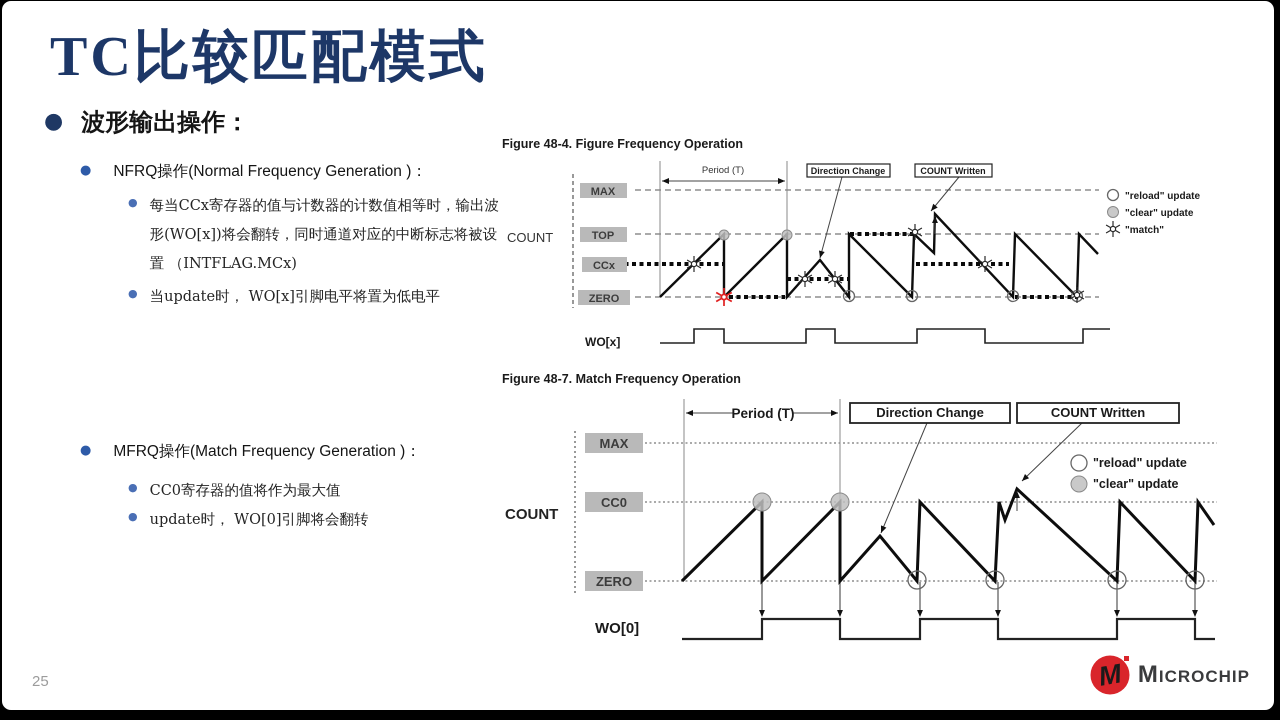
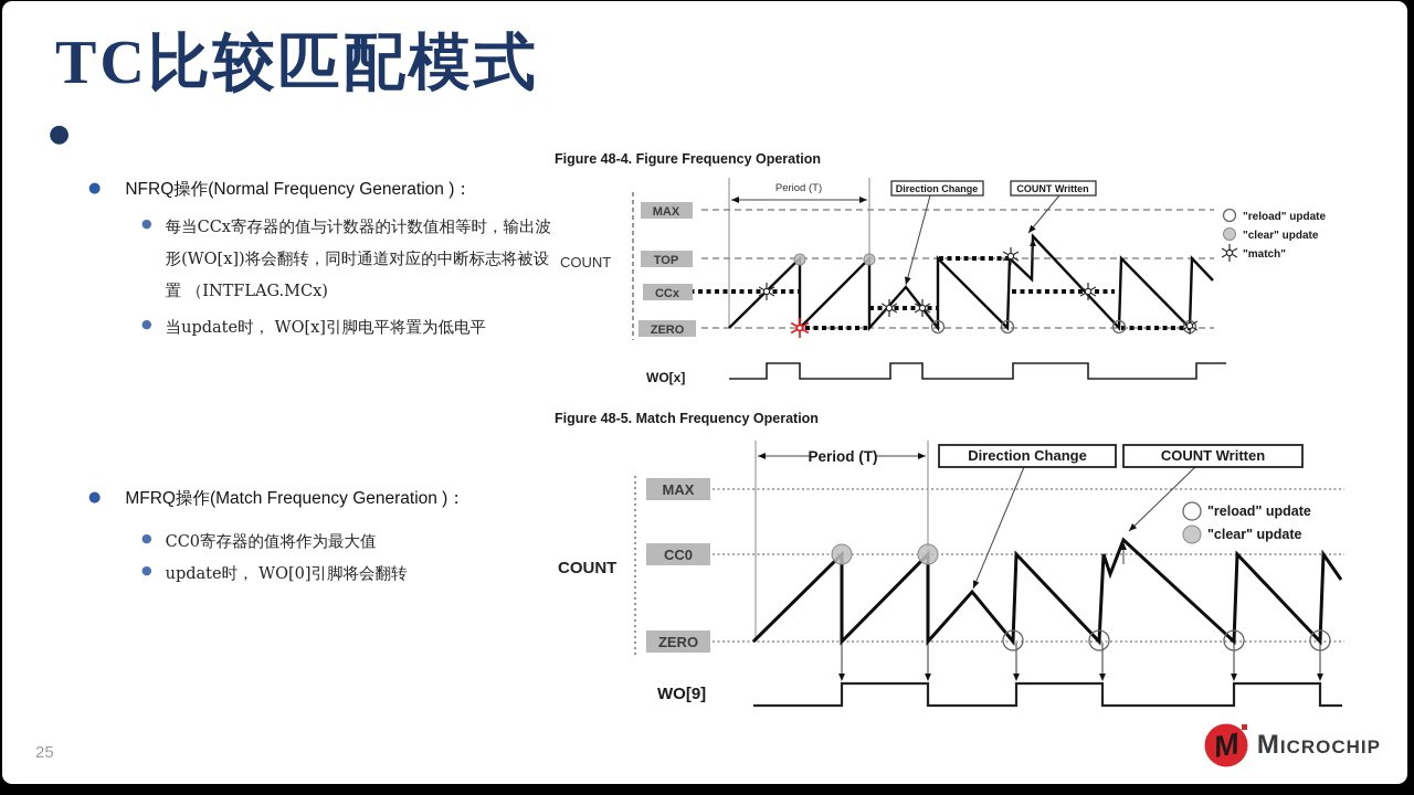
  TC比较匹配模式
  ●
- 波形输出操作：
  ●
  NFRQ操作(Normal Frequency Generation )：
  ●
  每当CCx寄存器的值与计数器的计数值相等时，输出波形(WO[x])将会翻转，同时通道对应的中断标志将被设置 （INTFLAG.MCx)
  ●
  当update时， WO[x]引脚电平将置为低电平
  ●
  MFRQ操作(Match Frequency Generation )：
  ●
  CC0寄存器的值将作为最大值
  ●
  update时， WO[0]引脚将会翻转
  Figure 48-4. Figure Frequency Operation
  COUNT
  MAX
  TOP
  CCx
  ZERO
  Period (T)
  Direction Change
  COUNT Written
  "reload" update
  "clear" update
  "match"
  WO[x]
- Figure 48-7. Match Frequency Operation
+ Figure 48-5. Match Frequency Operation
  COUNT
  MAX
  CC0
  ZERO
  Period (T)
  Direction Change
  COUNT Written
  "reload" update
  "clear" update
- WO[0]
+ WO[9]
  25
  Microchip
